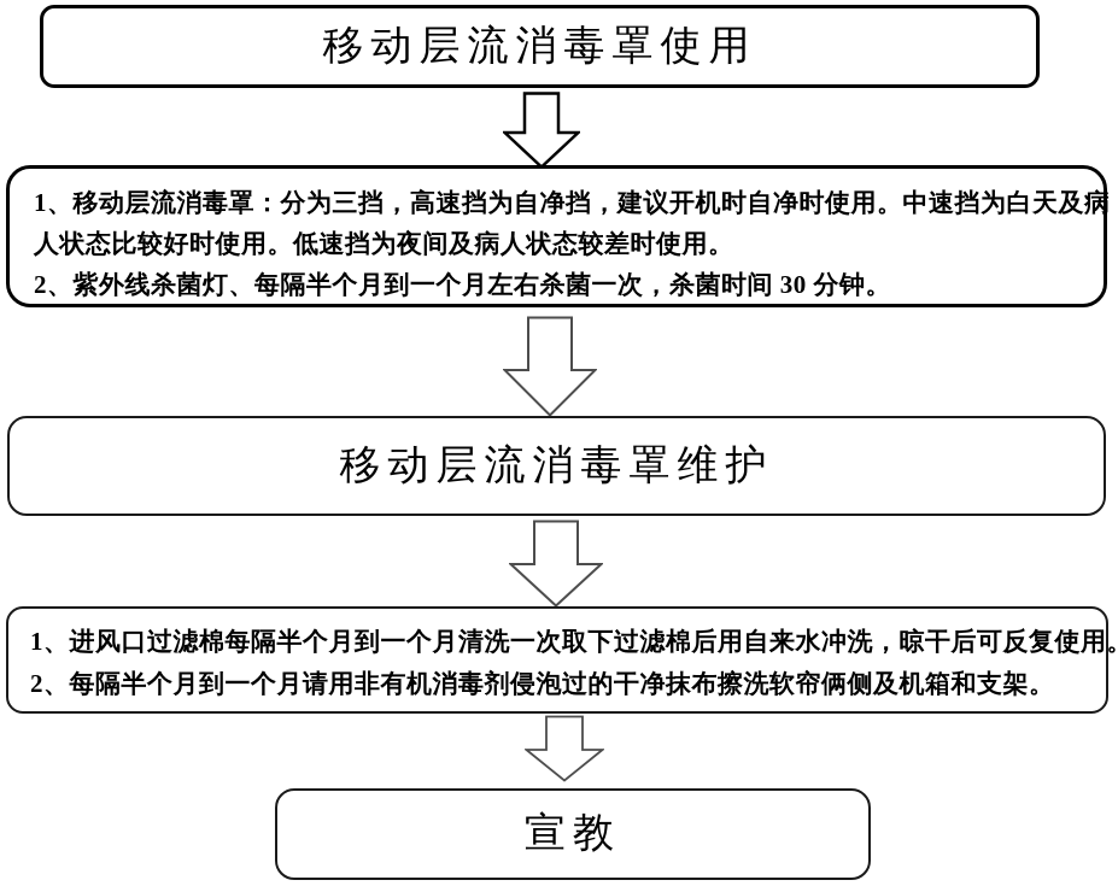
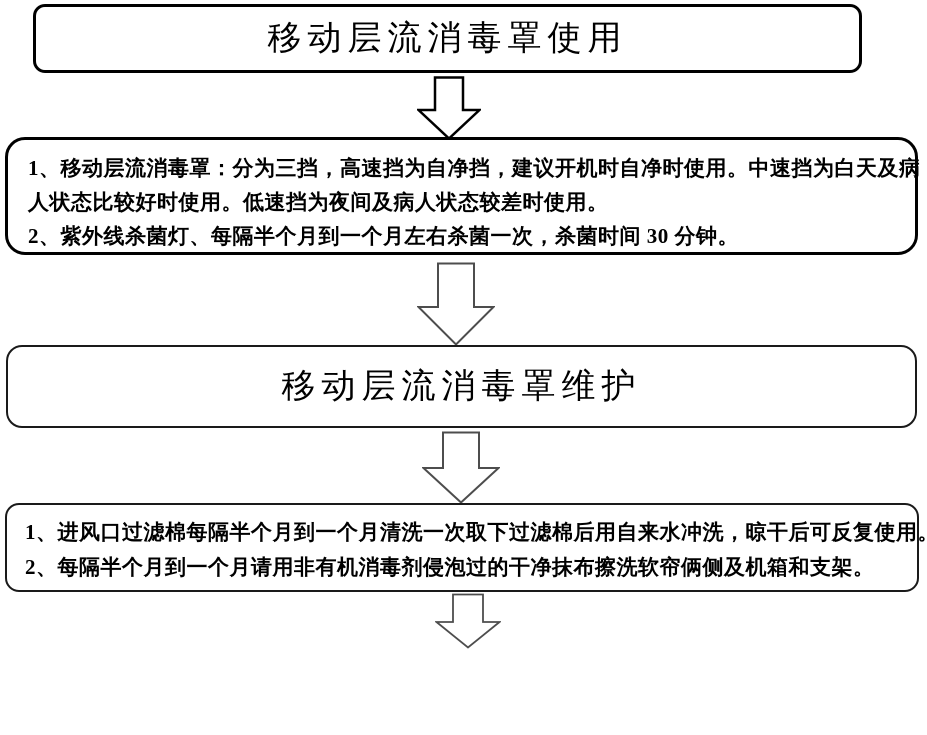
  移动层流消毒罩使用
  1、移动层流消毒罩：分为三挡，高速挡为自净挡，建议开机时自净时使用。中速挡为白天及病
  人状态比较好时使用。低速挡为夜间及病人状态较差时使用。
  2、紫外线杀菌灯、每隔半个月到一个月左右杀菌一次，杀菌时间 30 分钟。
  移动层流消毒罩维护
  1、进风口过滤棉每隔半个月到一个月清洗一次取下过滤棉后用自来水冲洗，晾干后可反复使用
  2、每隔半个月到一个月请用非有机消毒剂侵泡过的干净抹布擦洗软帘俩侧及机箱和支架。
- 宣教
